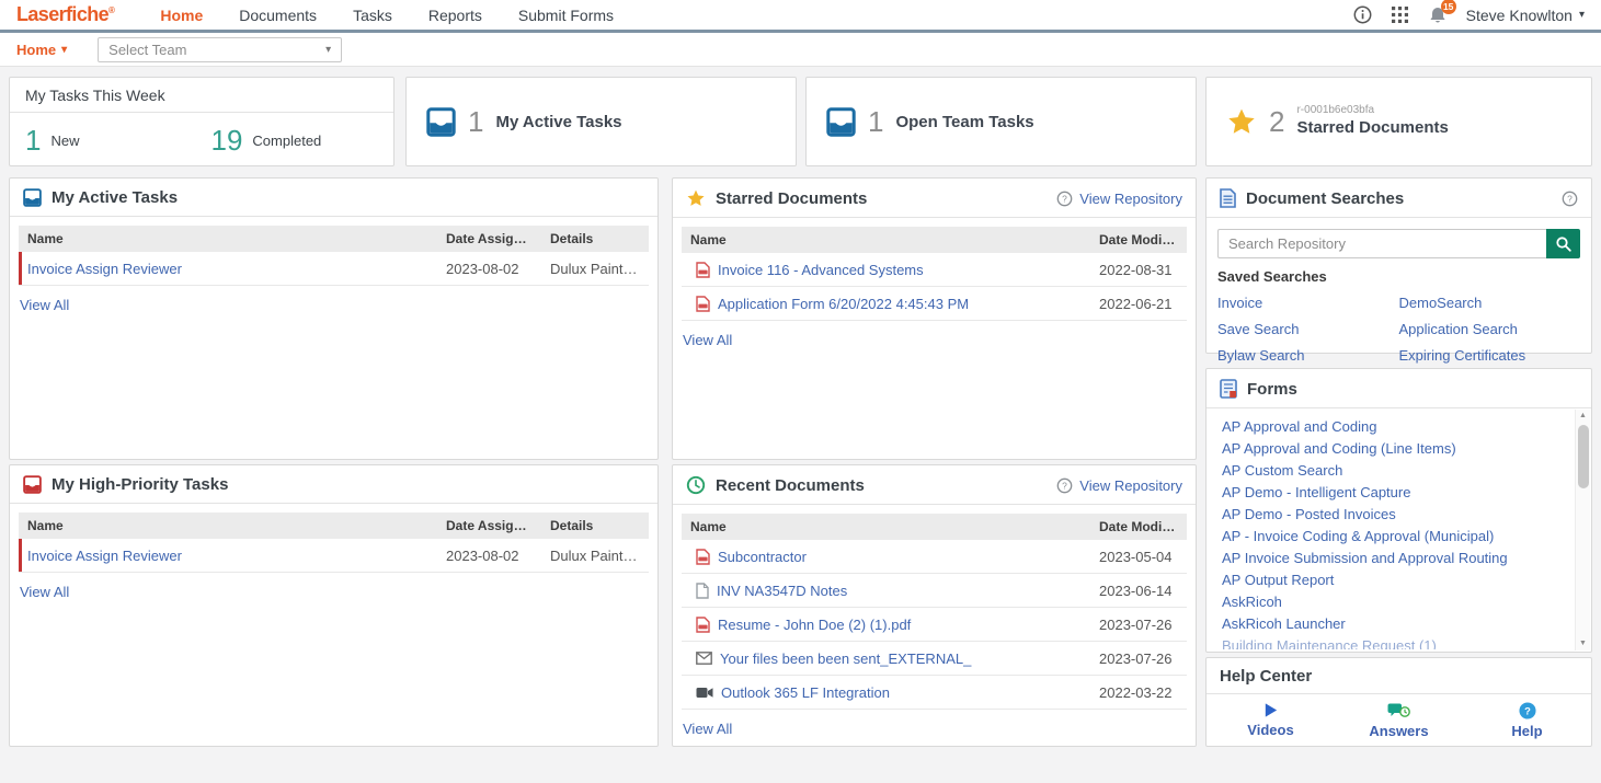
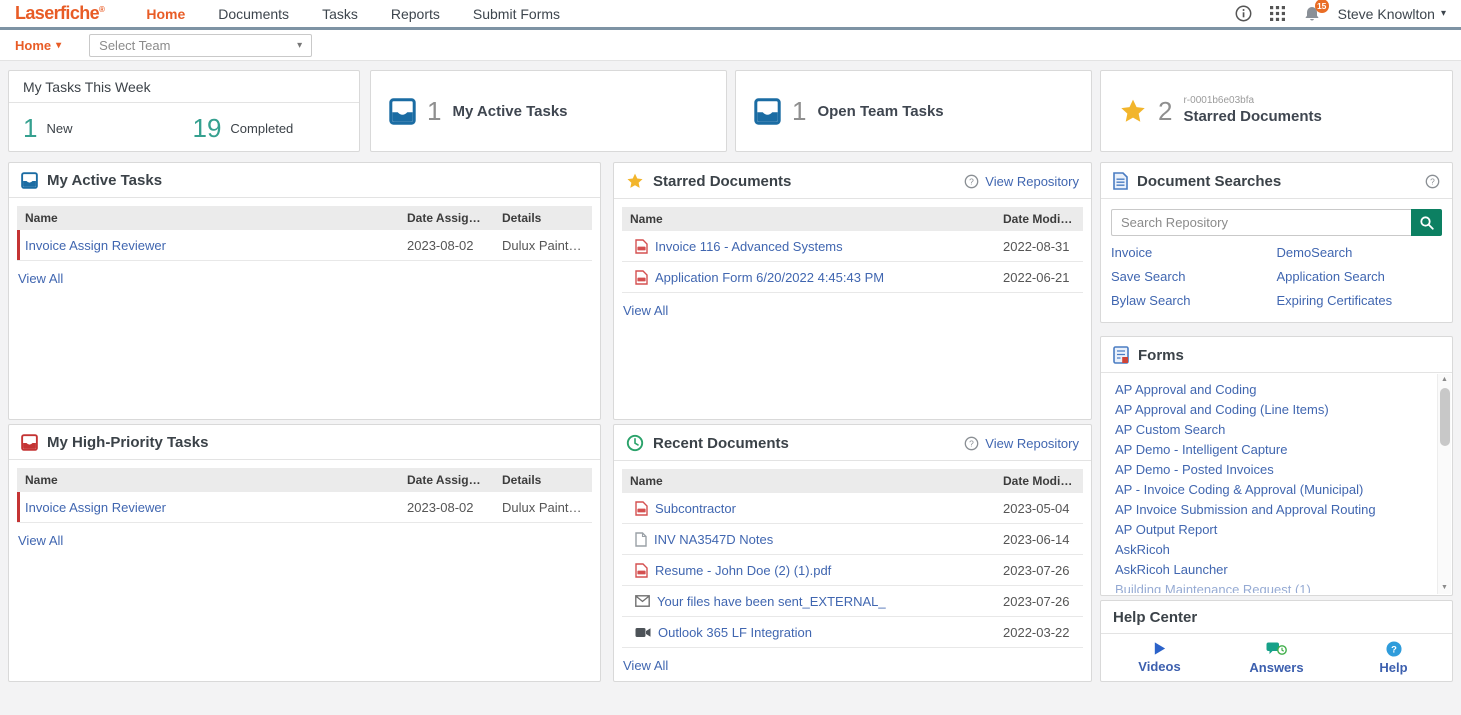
  Laserfiche®
  Home
  Documents
  Tasks
  Reports
  Submit Forms
  15
  Steve Knowlton
  ▾
  Home
  ▾
  Select Team
  ▾
  My Tasks This Week
  1
  New
  19
  Completed
  1
  My Active Tasks
  1
  Open Team Tasks
  2
  r-0001b6e03bfa
  Starred Documents
  My Active Tasks
  Name
  Date Assigned
  Details
  Invoice Assign Reviewer
  2023-08-02
  Dulux Paints I...
  View All
  My High-Priority Tasks
  Name
  Date Assigned
  Details
  Invoice Assign Reviewer
  2023-08-02
  Dulux Paints I...
  View All
  Starred Documents
  ?
  View Repository
  Name
  Date Modified
  Invoice 116 - Advanced Systems
  2022-08-31
  Application Form 6/20/2022 4:45:43 PM
  2022-06-21
  View All
  Recent Documents
  ?
  View Repository
  Name
  Date Modified
  Subcontractor
  2023-05-04
  INV NA3547D Notes
  2023-06-14
  Resume - John Doe (2) (1).pdf
  2023-07-26
- Your files been been sent_EXTERNAL_
+ Your files have been sent_EXTERNAL_
  2023-07-26
  Outlook 365 LF Integration
  2022-03-22
  View All
  Document Searches
  ?
  Search Repository
- Saved Searches
  Invoice
  DemoSearch
  Save Search
  Application Search
  Bylaw Search
  Expiring Certificates
  Forms
  AP Approval and Coding
  AP Approval and Coding (Line Items)
  AP Custom Search
  AP Demo - Intelligent Capture
  AP Demo - Posted Invoices
  AP - Invoice Coding & Approval (Municipal)
  AP Invoice Submission and Approval Routing
  AP Output Report
  AskRicoh
  AskRicoh Launcher
  Building Maintenance Request (1)
  Help Center
  Videos
  Answers
  ?
  Help
